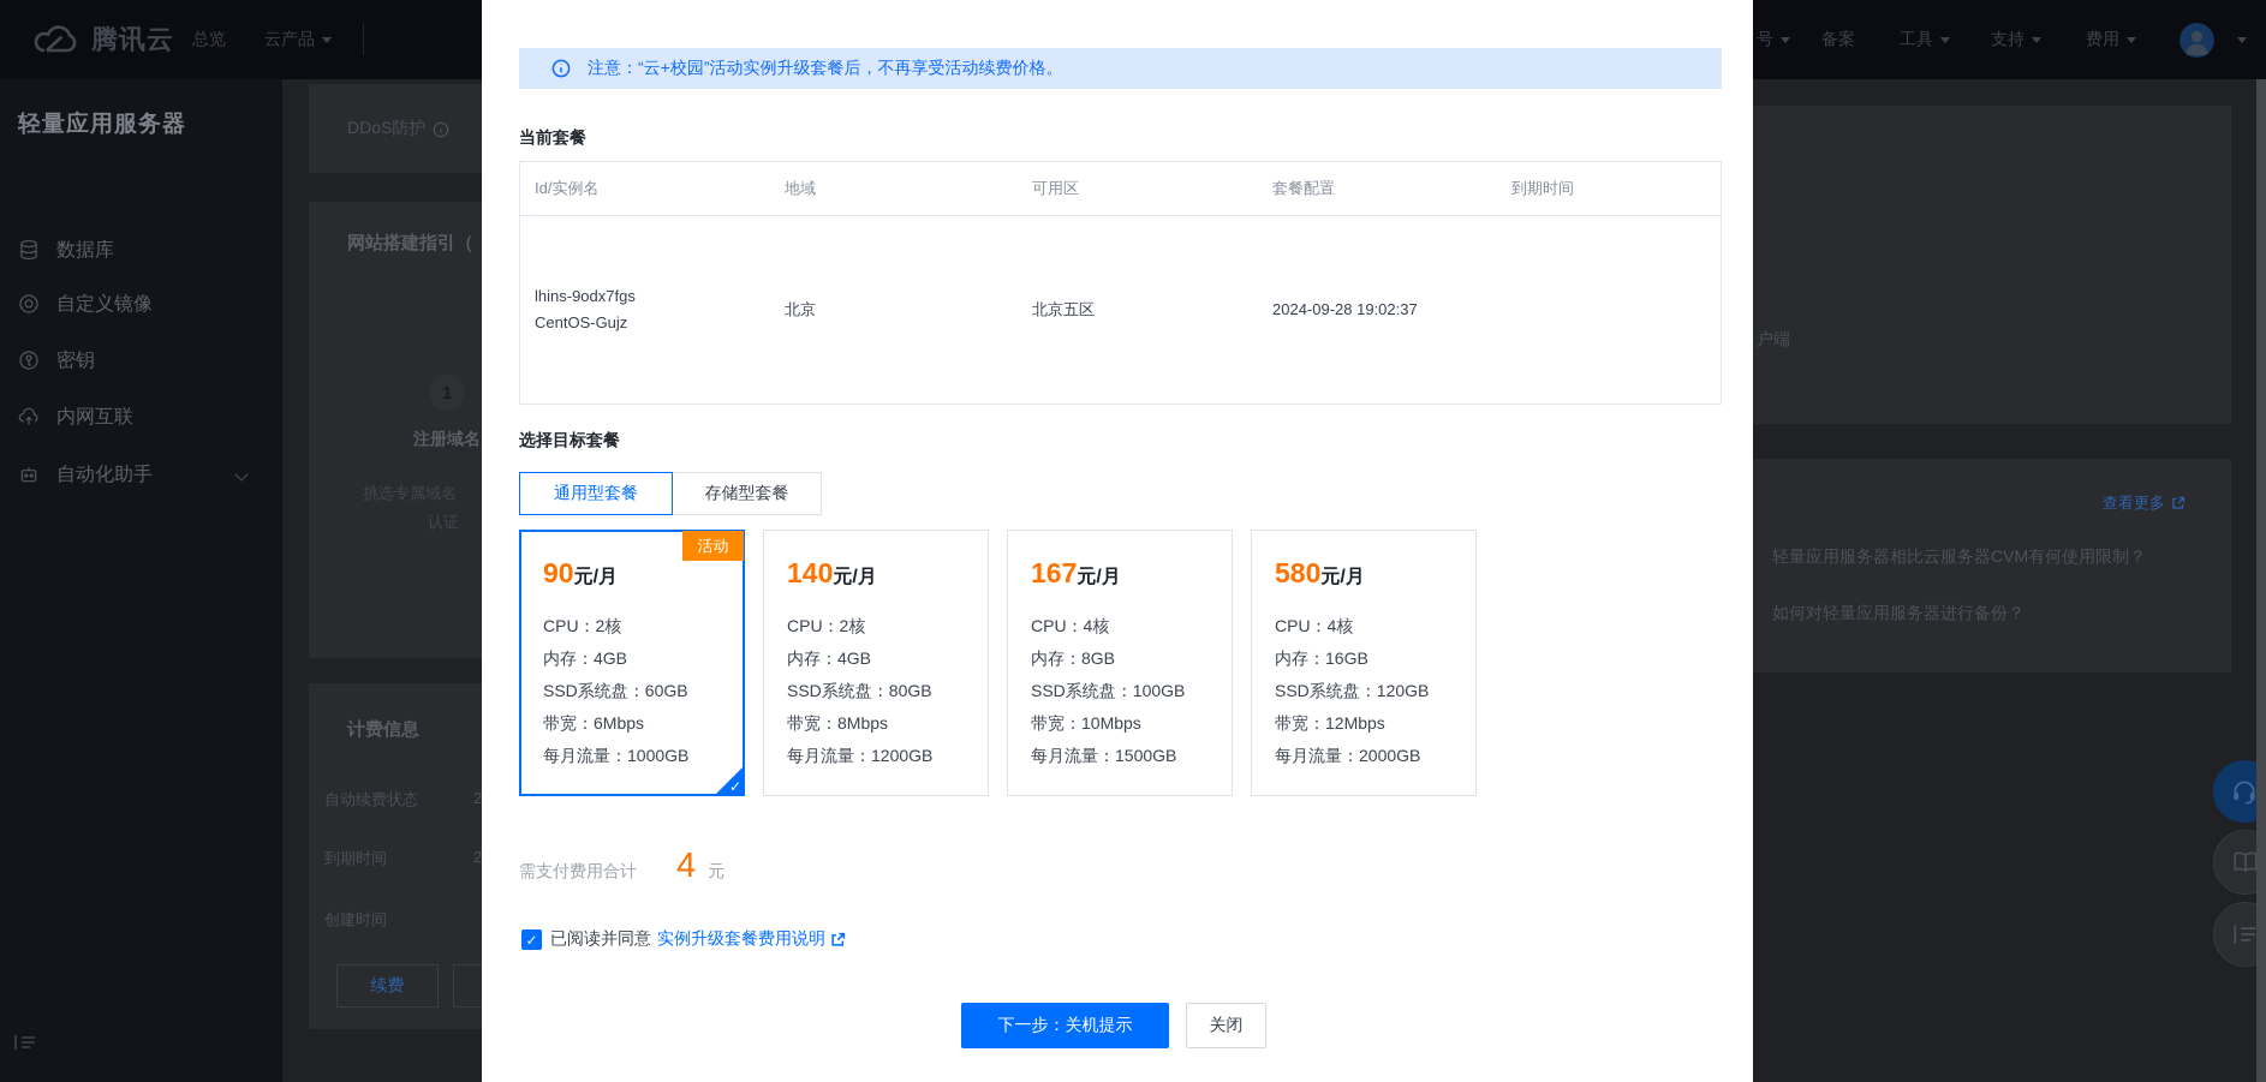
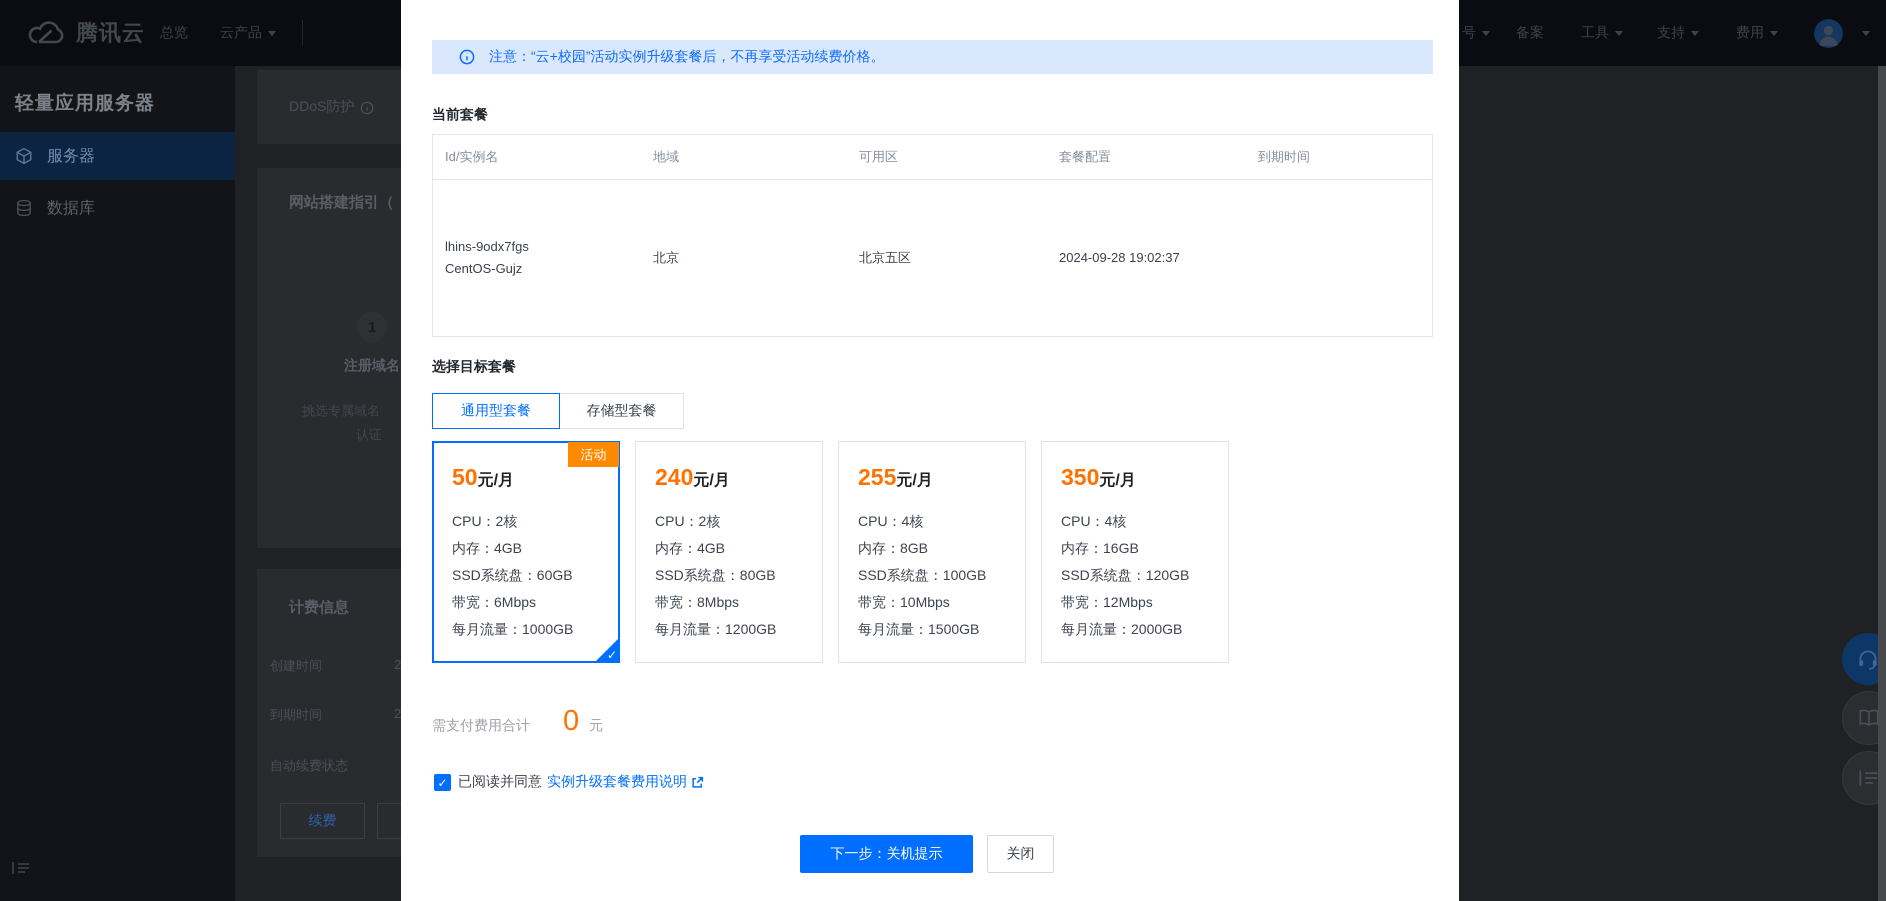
  腾讯云
  总览
  云产品
  号
  备案
  工具
  支持
  费用
  轻量应用服务器
+ 服务器
  数据库
- 自定义镜像
- 密钥
- 内网互联
- 自动化助手
  DDoS防护
  网站搭建指引（
  注册域名
  挑选专属域名
  认证
  计费信息
- 自动续费状态
+ 创建时间
  2
  到期时间
  2
- 创建时间
+ 自动续费状态
  续费
- 户端
- 查看更多
- 轻量应用服务器相比云服务器CVM有何使用限制？
- 如何对轻量应用服务器进行备份？
  注意：“云+校园”活动实例升级套餐后，不再享受活动续费价格。
  当前套餐
  Id/实例名
  地域
  可用区
  套餐配置
  到期时间
  lhins-9odx7fgs
  CentOS-Gujz
  北京
  北京五区
  2024-09-28 19:02:37
  选择目标套餐
  通用型套餐
  存储型套餐
  活动
- 90元/月
+ 50元/月
  CPU：2核
  内存：4GB
  SSD系统盘：60GB
  带宽：6Mbps
  每月流量：1000GB
  ✓
- 140元/月
+ 240元/月
  CPU：2核
  内存：4GB
  SSD系统盘：80GB
  带宽：8Mbps
  每月流量：1200GB
- 167元/月
+ 255元/月
  CPU：4核
  内存：8GB
  SSD系统盘：100GB
  带宽：10Mbps
  每月流量：1500GB
- 580元/月
+ 350元/月
  CPU：4核
  内存：16GB
  SSD系统盘：120GB
  带宽：12Mbps
  每月流量：2000GB
  需支付费用合计
- 4
+ 0
  元
  ✓
  已阅读并同意
  实例升级套餐费用说明
  下一步：关机提示
  关闭
